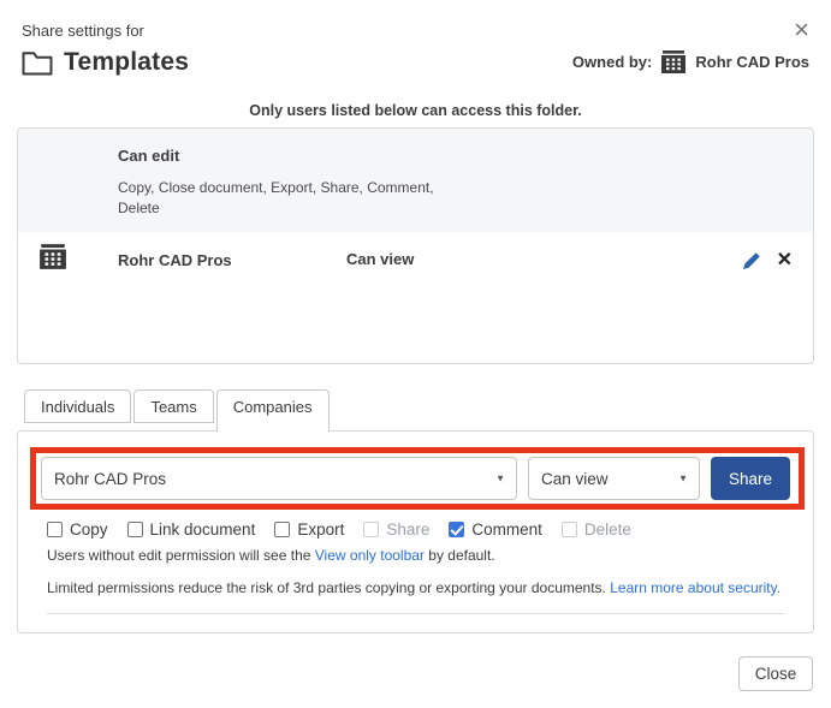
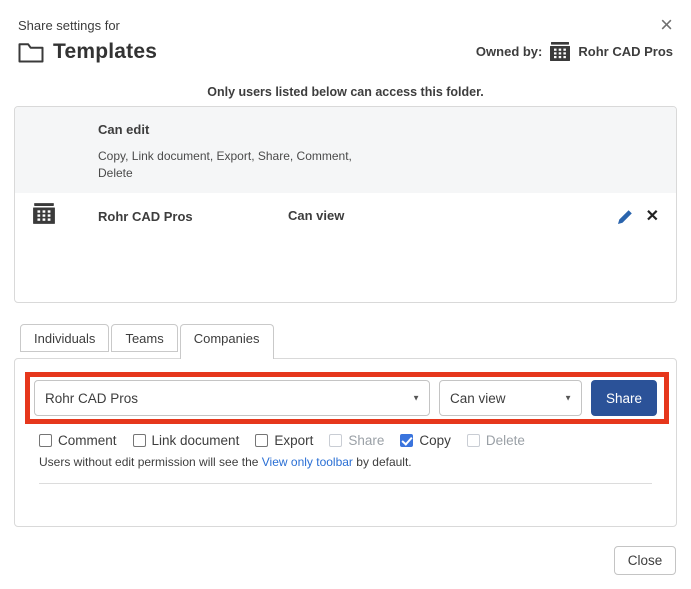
  Share settings for
  ×
  Templates
  Owned by:
  Rohr CAD Pros
  Only users listed below can access this folder.
  Can edit
- Copy, Close document, Export, Share, Comment, Delete
+ Copy, Link document, Export, Share, Comment, Delete
  Rohr CAD Pros
  Can view
  ✕
  Individuals
  Teams
  Companies
  Rohr CAD Pros
  ▼
  Can view
  ▼
  Share
- Copy
+ Comment
  Link document
  Export
  Share
- Comment
+ Copy
  Delete
  Users without edit permission will see the View only toolbar by default.
- Limited permissions reduce the risk of 3rd parties copying or exporting your documents. Learn more about security.
  Close
